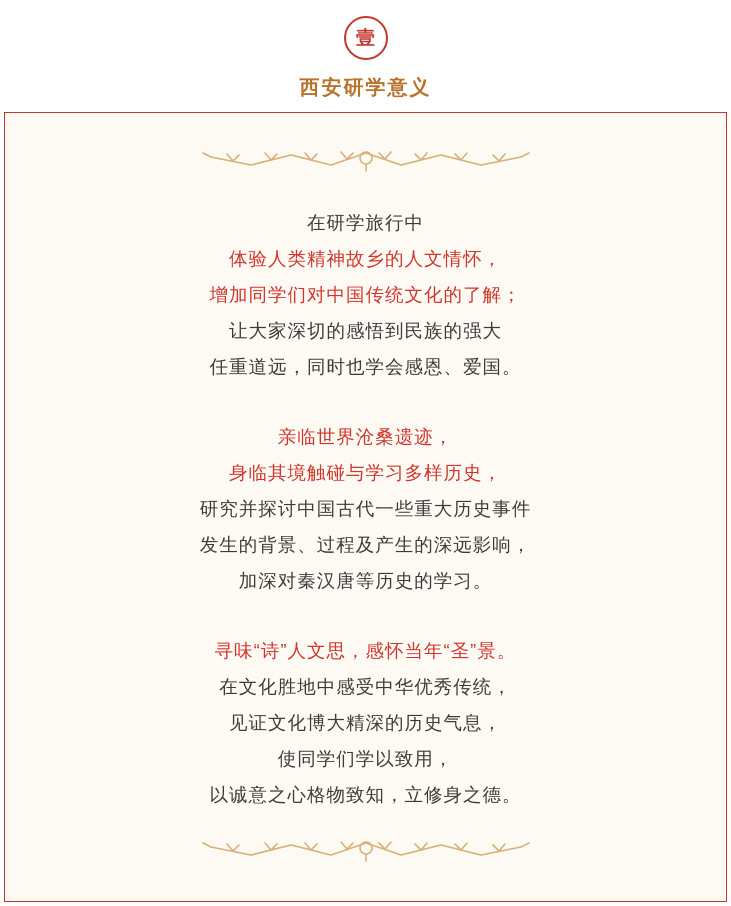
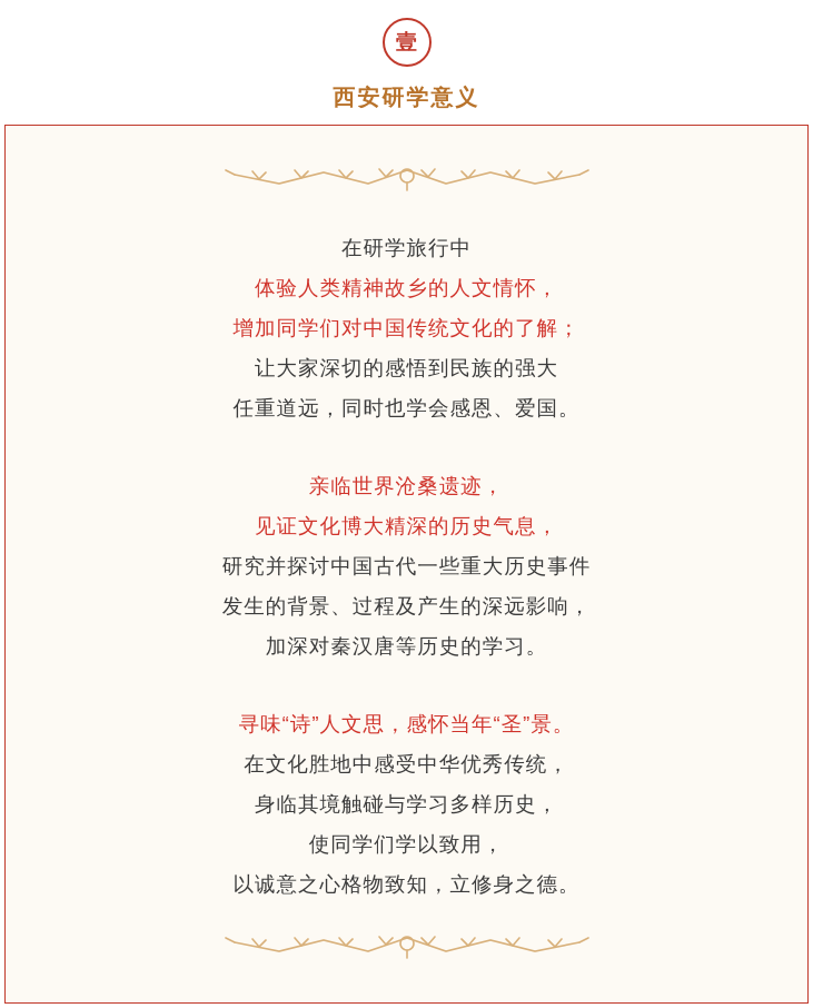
  壹
  西安研学意义
  在研学旅行中
  体验人类精神故乡的人文情怀，
  增加同学们对中国传统文化的了解；
  让大家深切的感悟到民族的强大
  任重道远，同时也学会感恩、爱国。
  亲临世界沧桑遗迹，
- 身临其境触碰与学习多样历史，
+ 见证文化博大精深的历史气息，
  研究并探讨中国古代一些重大历史事件
  发生的背景、过程及产生的深远影响，
  加深对秦汉唐等历史的学习。
  寻味“诗”人文思，感怀当年“圣”景。
  在文化胜地中感受中华优秀传统，
- 见证文化博大精深的历史气息，
+ 身临其境触碰与学习多样历史，
  使同学们学以致用，
  以诚意之心格物致知，立修身之德。
